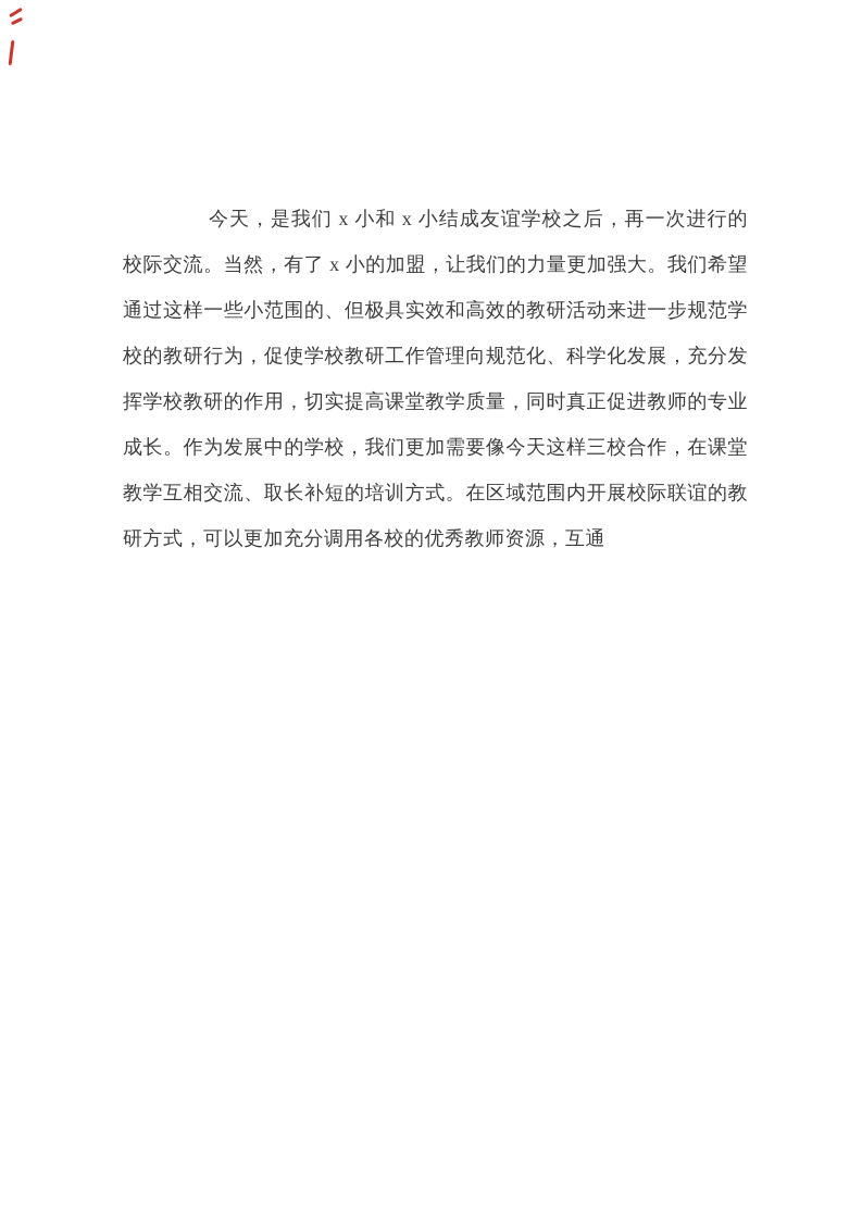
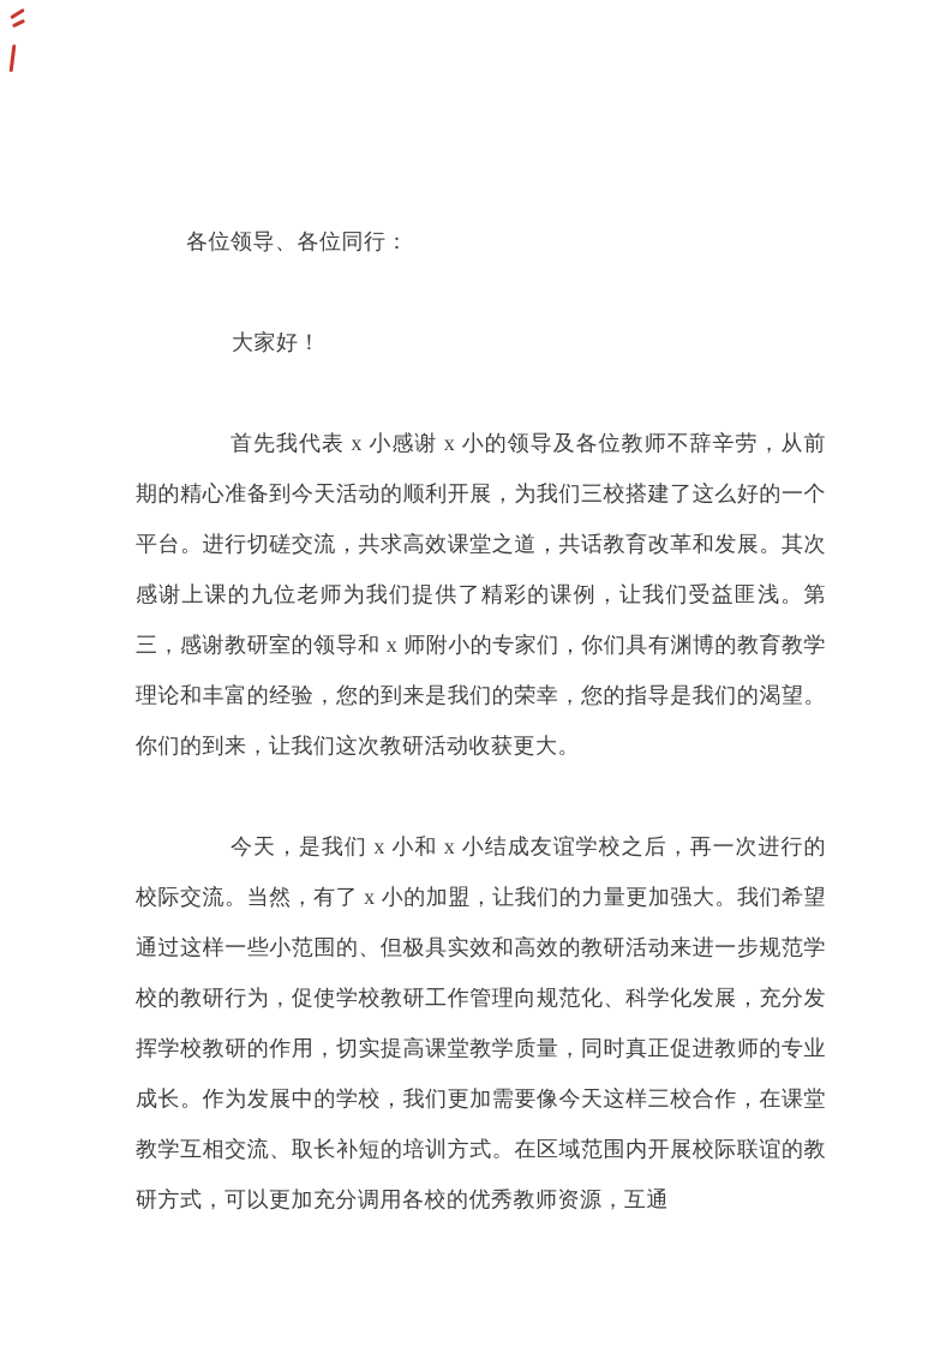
+ 各位领导、各位同行：
+ 大家好！
+ 首先我代表 x 小感谢 x 小的领导及各位教师不辞辛劳，从前期的精心准备到今天活动的顺利开展，为我们三校搭建了这么好的一个平台。进行切磋交流，共求高效课堂之道，共话教育改革和发展。其次感谢上课的九位老师为我们提供了精彩的课例，让我们受益匪浅。第三，感谢教研室的领导和 x 师附小的专家们，你们具有渊博的教育教学理论和丰富的经验，您的到来是我们的荣幸，您的指导是我们的渴望。你们的到来，让我们这次教研活动收获更大。
  今天，是我们 x 小和 x 小结成友谊学校之后，再一次进行的校际交流。当然，有了 x 小的加盟，让我们的力量更加强大。我们希望通过这样一些小范围的、但极具实效和高效的教研活动来进一步规范学校的教研行为，促使学校教研工作管理向规范化、科学化发展，充分发挥学校教研的作用，切实提高课堂教学质量，同时真正促进教师的专业成长。作为发展中的学校，我们更加需要像今天这样三校合作，在课堂教学互相交流、取长补短的培训方式。在区域范围内开展校际联谊的教研方式，可以更加充分调用各校的优秀教师资源，互通
